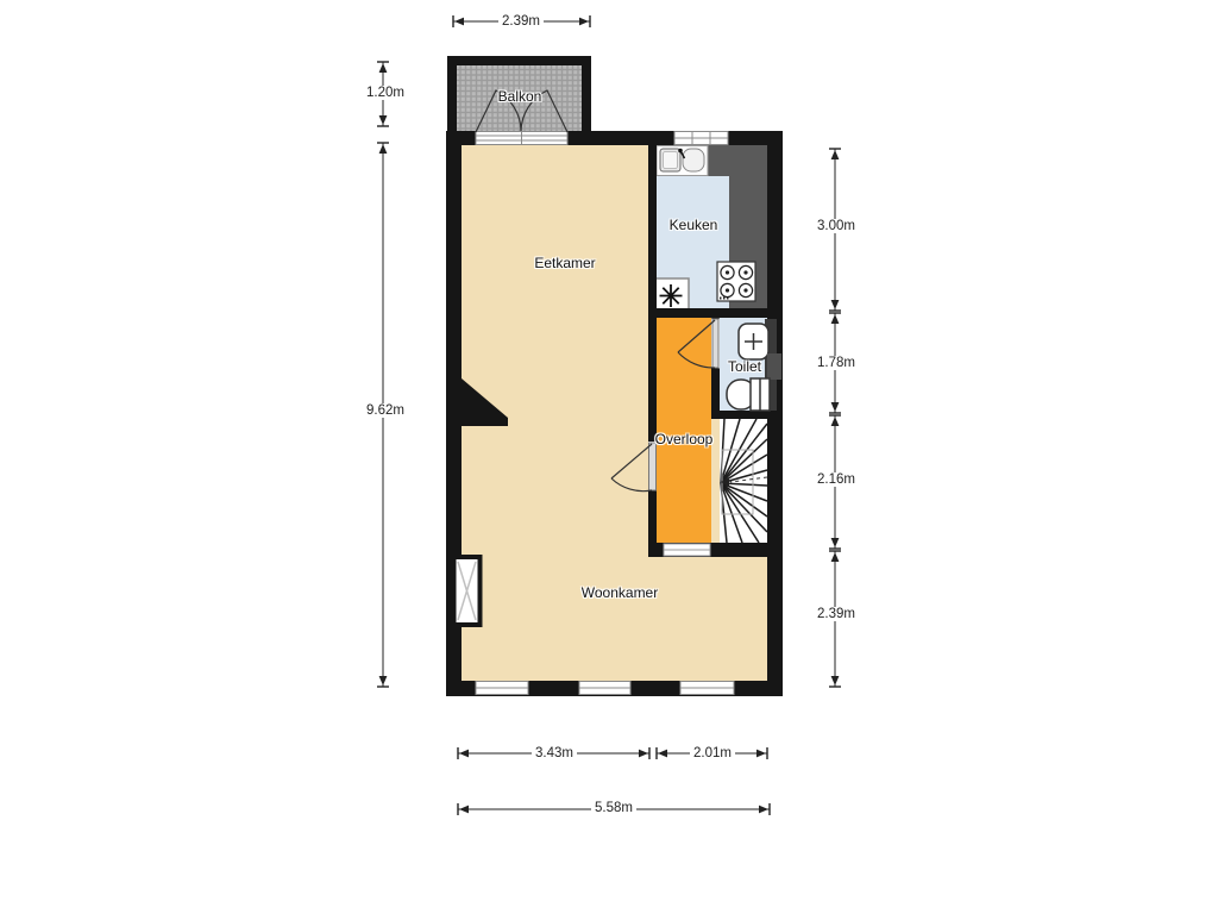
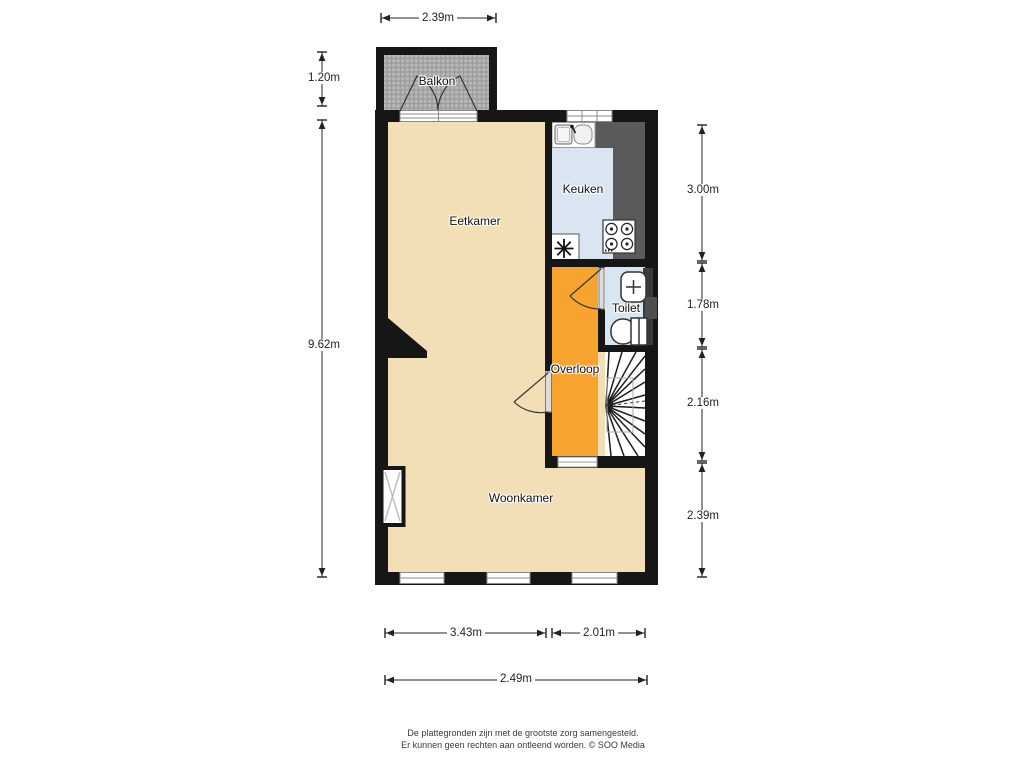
  Balkon
  Eetkamer
  Keuken
  Toilet
  Overloop
  Woonkamer
  2.39m
  1.20m
  9.62m
  3.00m
  1.78m
  2.16m
  2.39m
  3.43m
  2.01m
- 5.58m
+ 2.49m
+ De plattegronden zijn met de grootste zorg samengesteld.
+ Er kunnen geen rechten aan ontleend worden. © SOO Media
